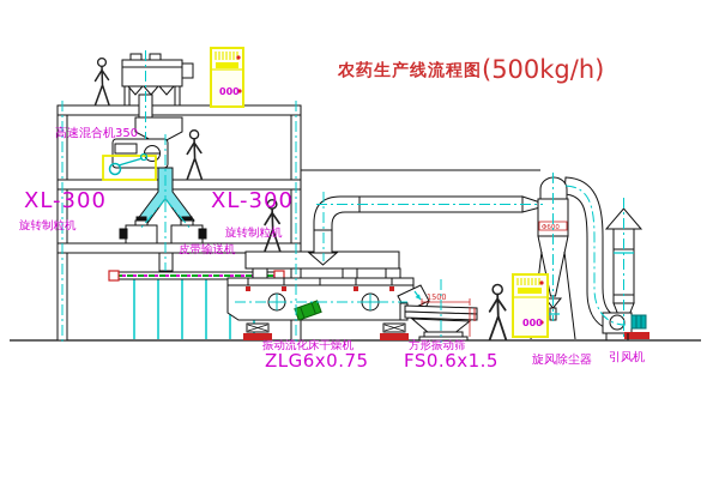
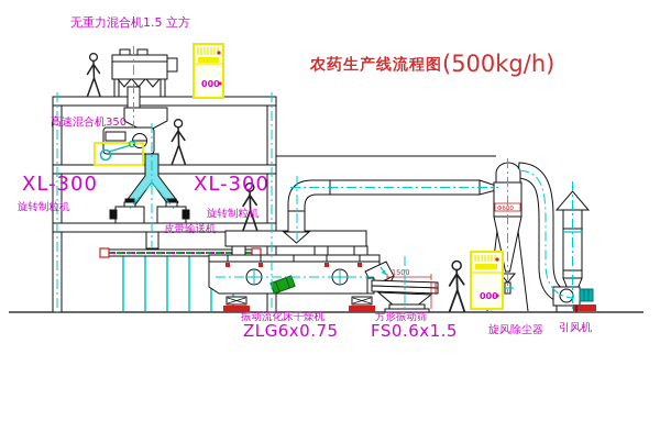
  1500
  000
  000
  农药生产线流程图(500kg/h)
+ 无重力混合机1.5 立方
  高速混合机350
  XL-300
  旋转制粒机
  XL-300
  旋转制粒机
  皮带输送机
  振动流化床干燥机
  ZLG6x0.75
  方形振动筛
  FS0.6x1.5
  旋风除尘器
  引风机
